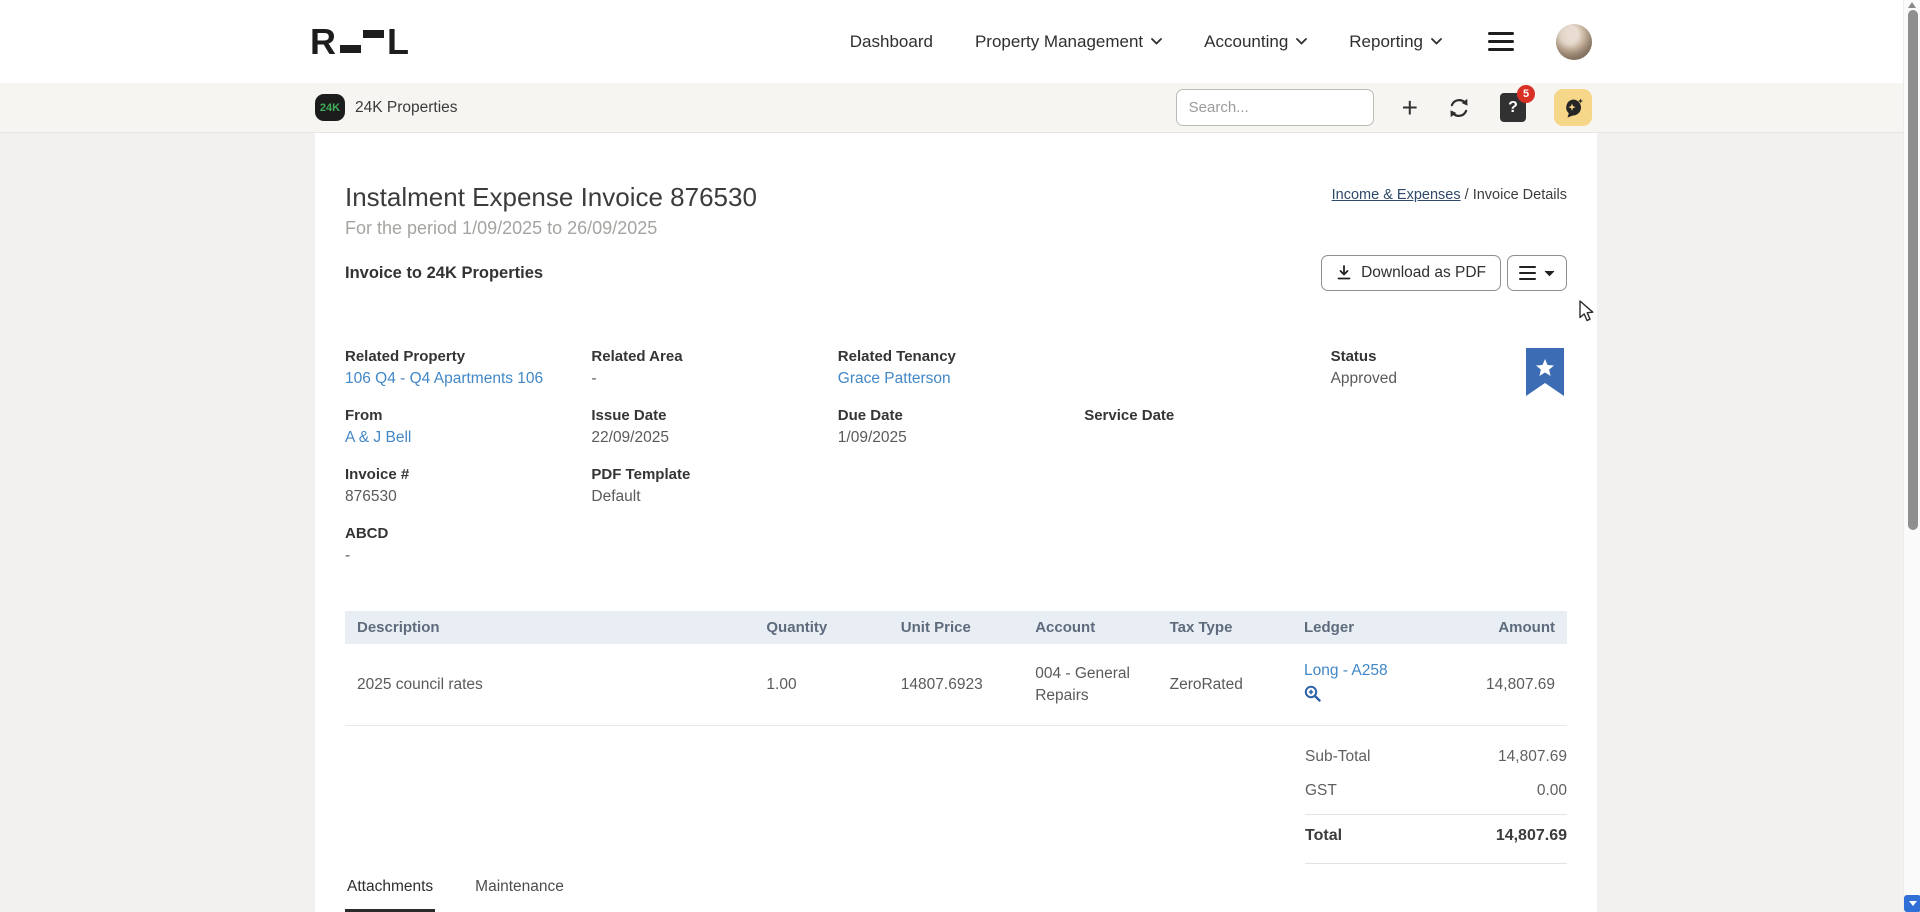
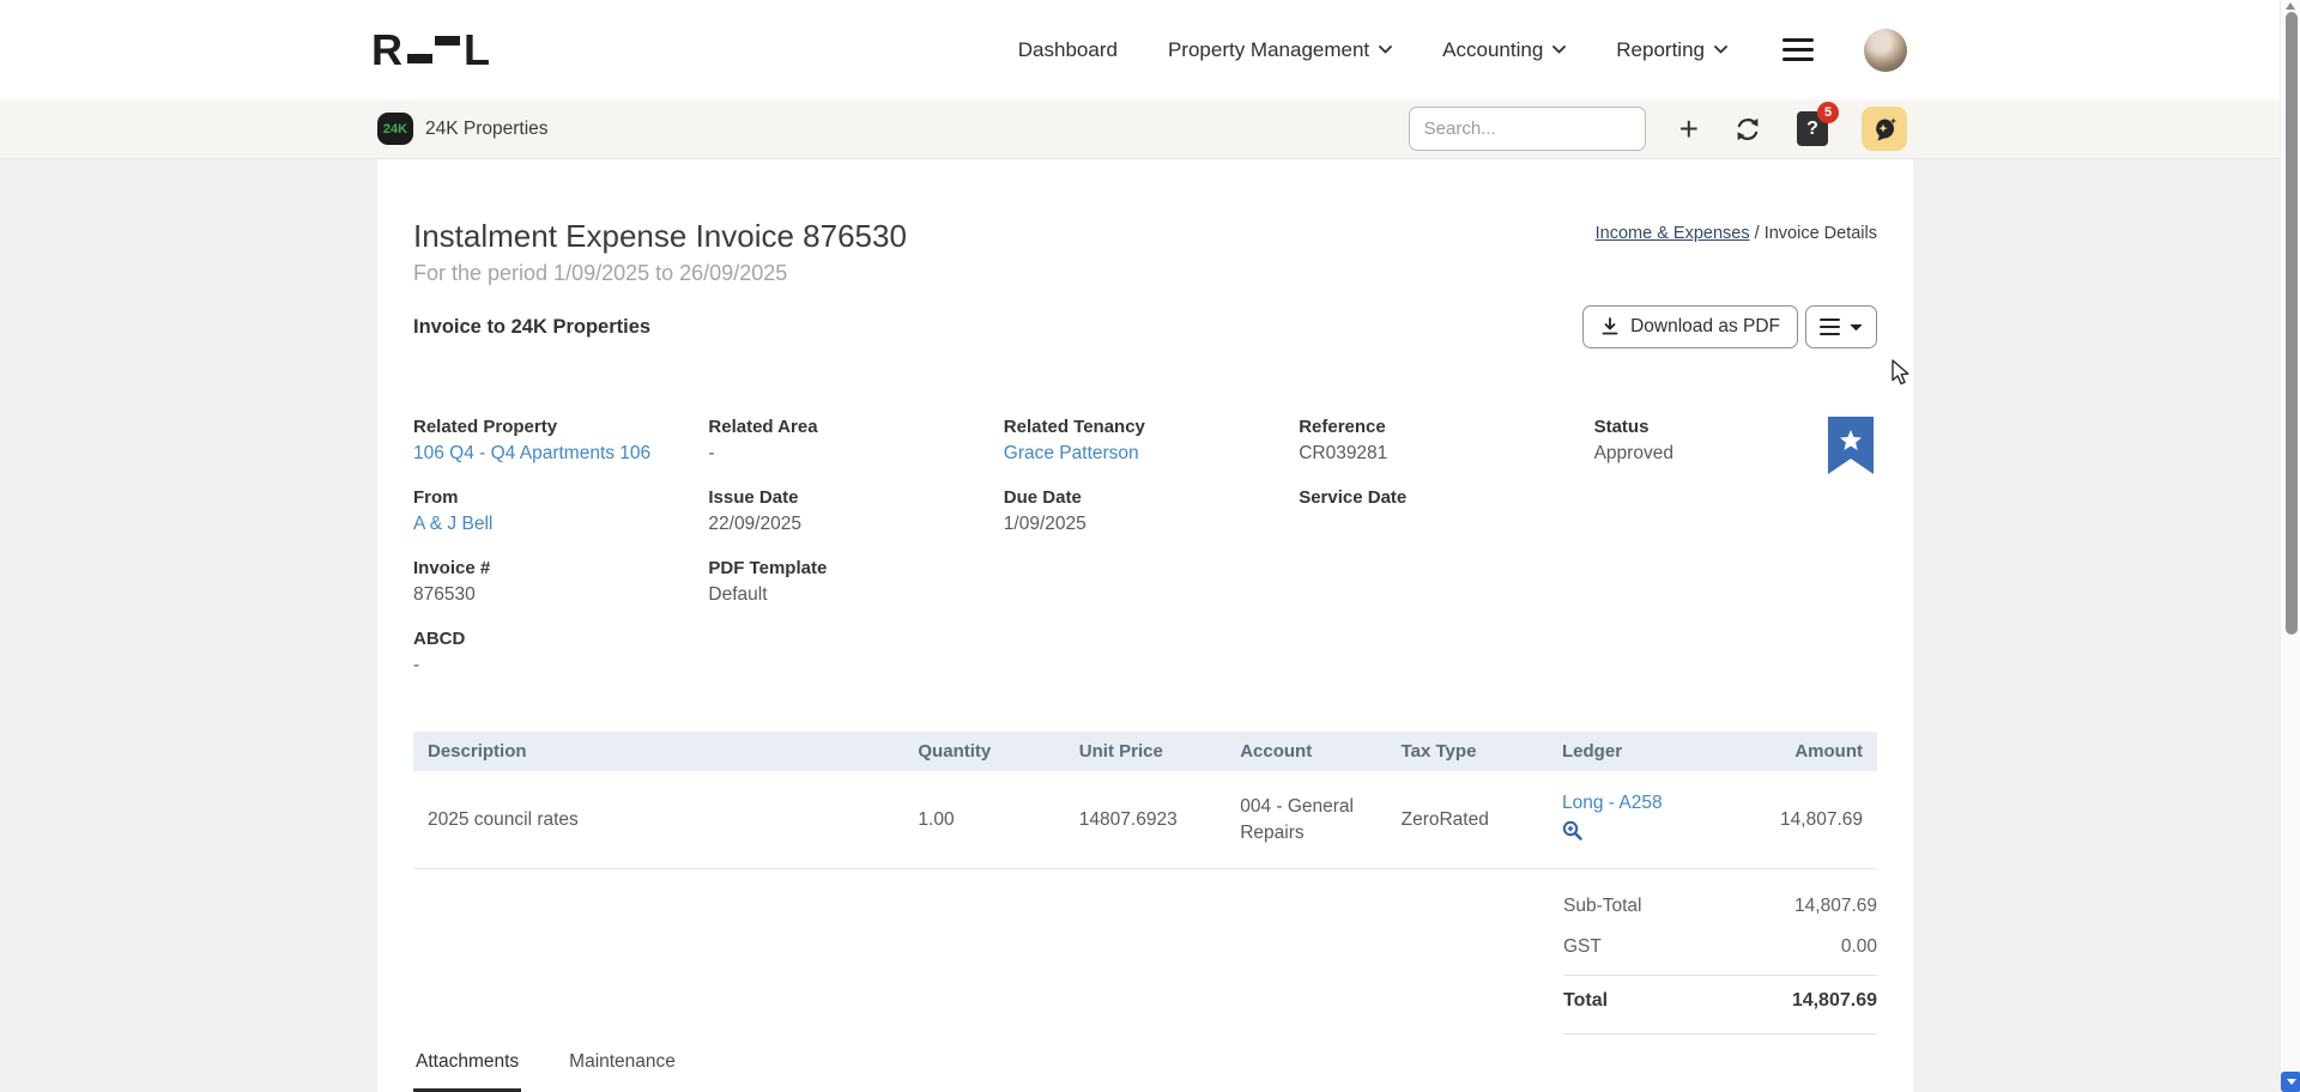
  R
  L
  Dashboard
  Property Management
  Accounting
  Reporting
  24K
  24K Properties
  Search...
  +
  ?
  5
  Instalment Expense Invoice 876530
  For the period 1/09/2025 to 26/09/2025
  Income & Expenses / Invoice Details
  Invoice to 24K Properties
  Download as PDF
  Related Property
  106 Q4 - Q4 Apartments 106
  Related Area
  -
  Related Tenancy
  Grace Patterson
+ Reference
+ CR039281
  Status
  Approved
  From
  A & J Bell
  Issue Date
  22/09/2025
  Due Date
  1/09/2025
  Service Date
  Invoice #
  876530
  PDF Template
  Default
  ABCD
  -
  Description	Quantity	Unit Price	Account	Tax Type	Ledger	Amount
  2025 council rates	1.00	14807.6923	004 - General Repairs	ZeroRated	Long - A258	14,807.69
  Sub-Total
  14,807.69
  GST
  0.00
  Total
  14,807.69
  Attachments
  Maintenance
